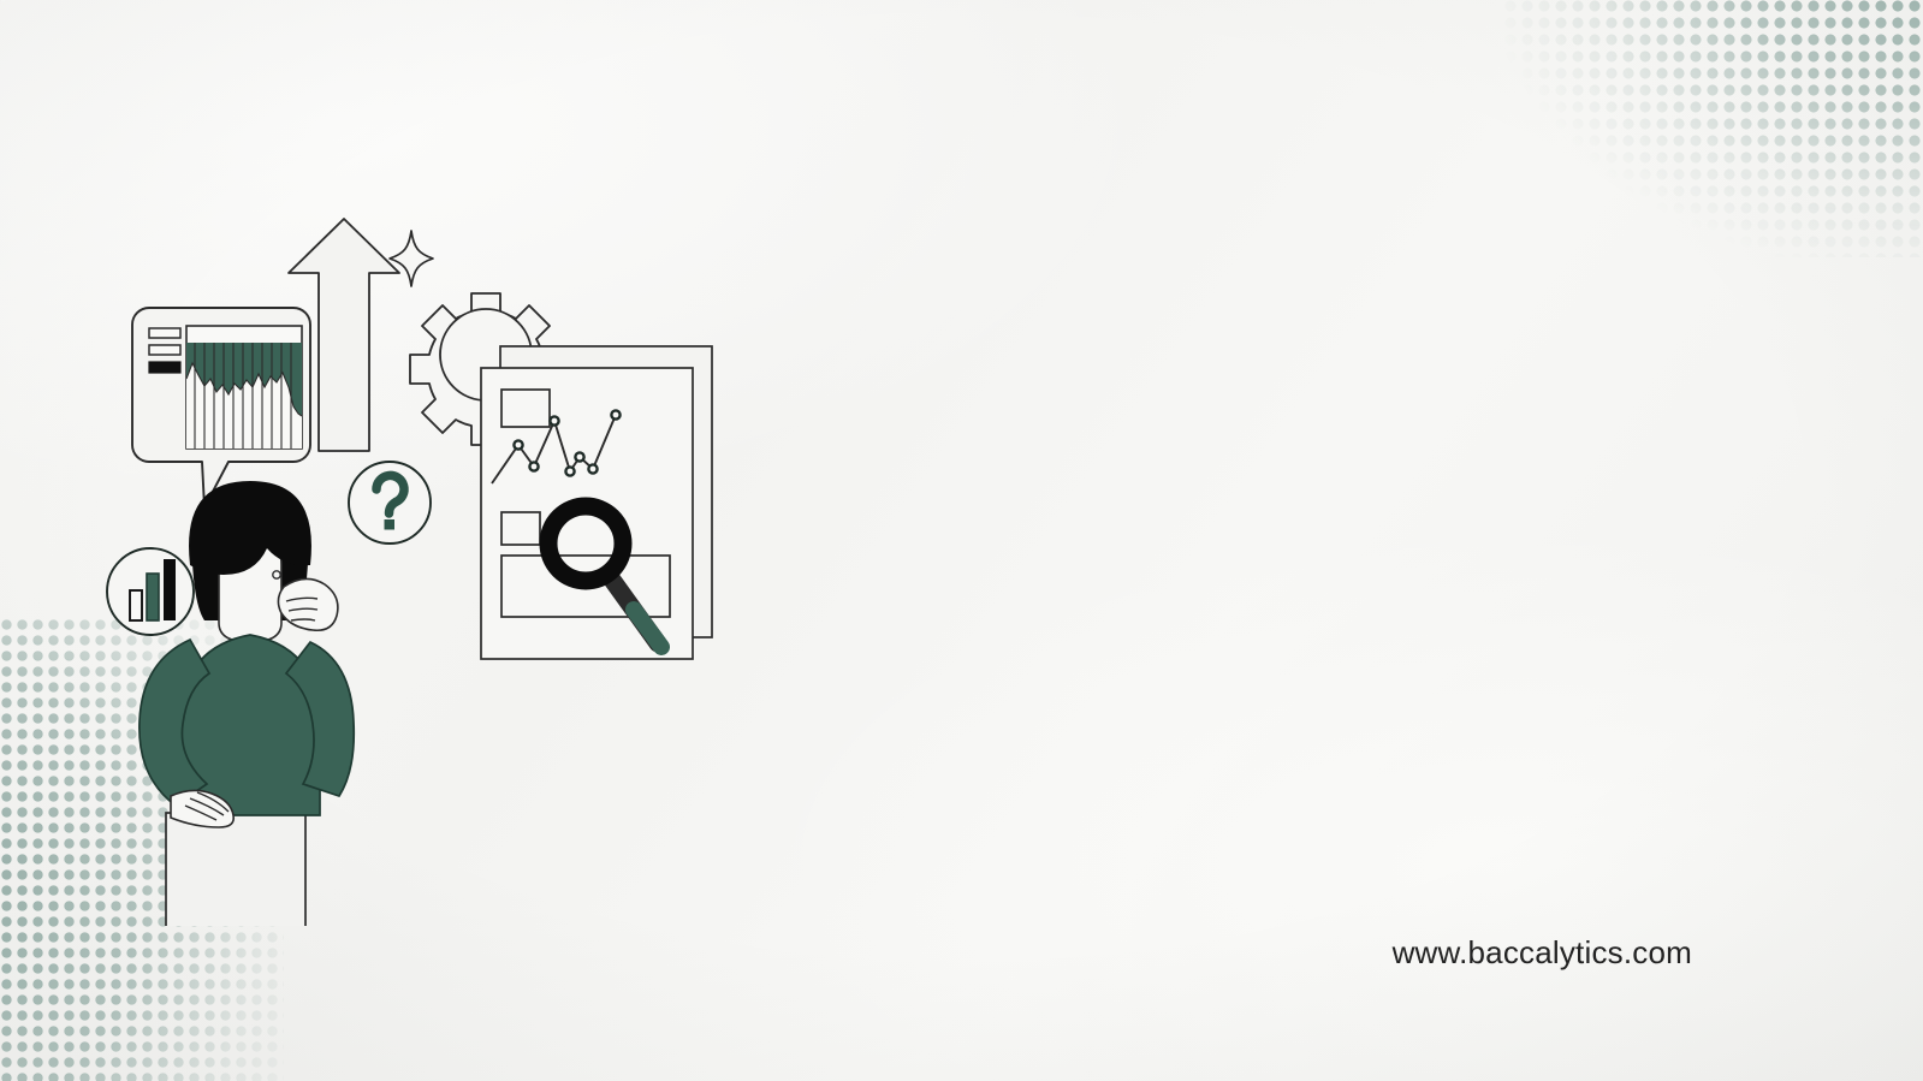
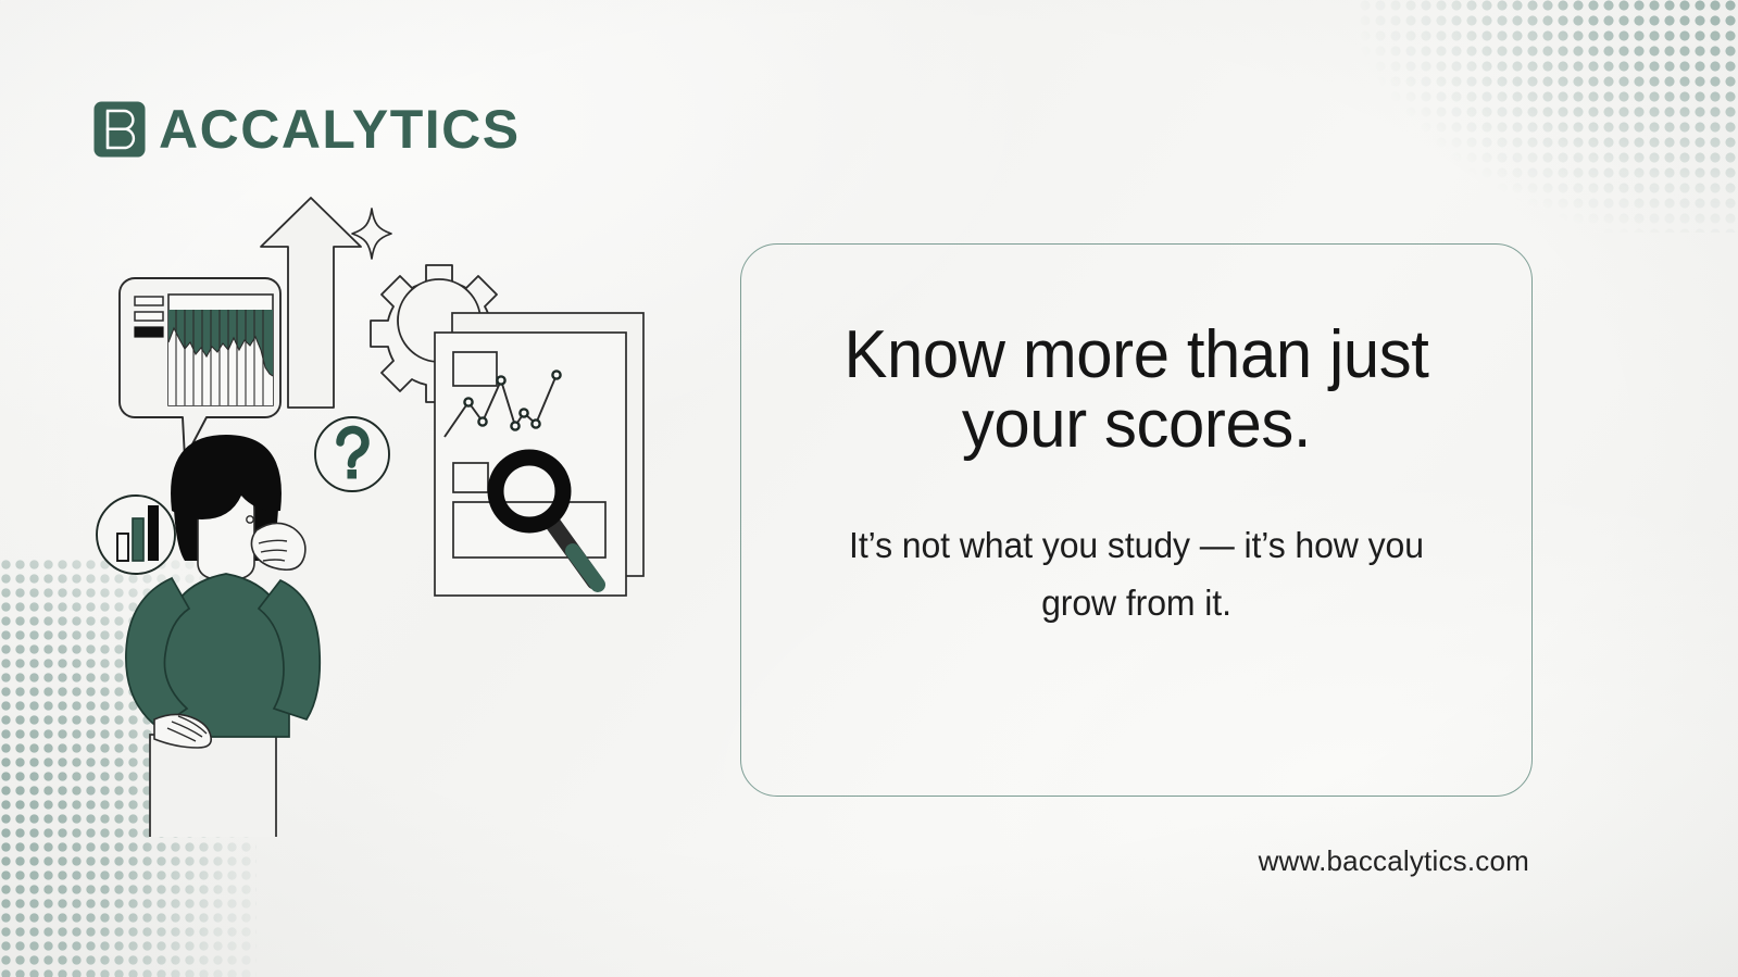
+ ACCALYTICS
+ Know more than just your scores.
+ It’s not what you study — it’s how you grow from it.
  www.baccalytics.com
